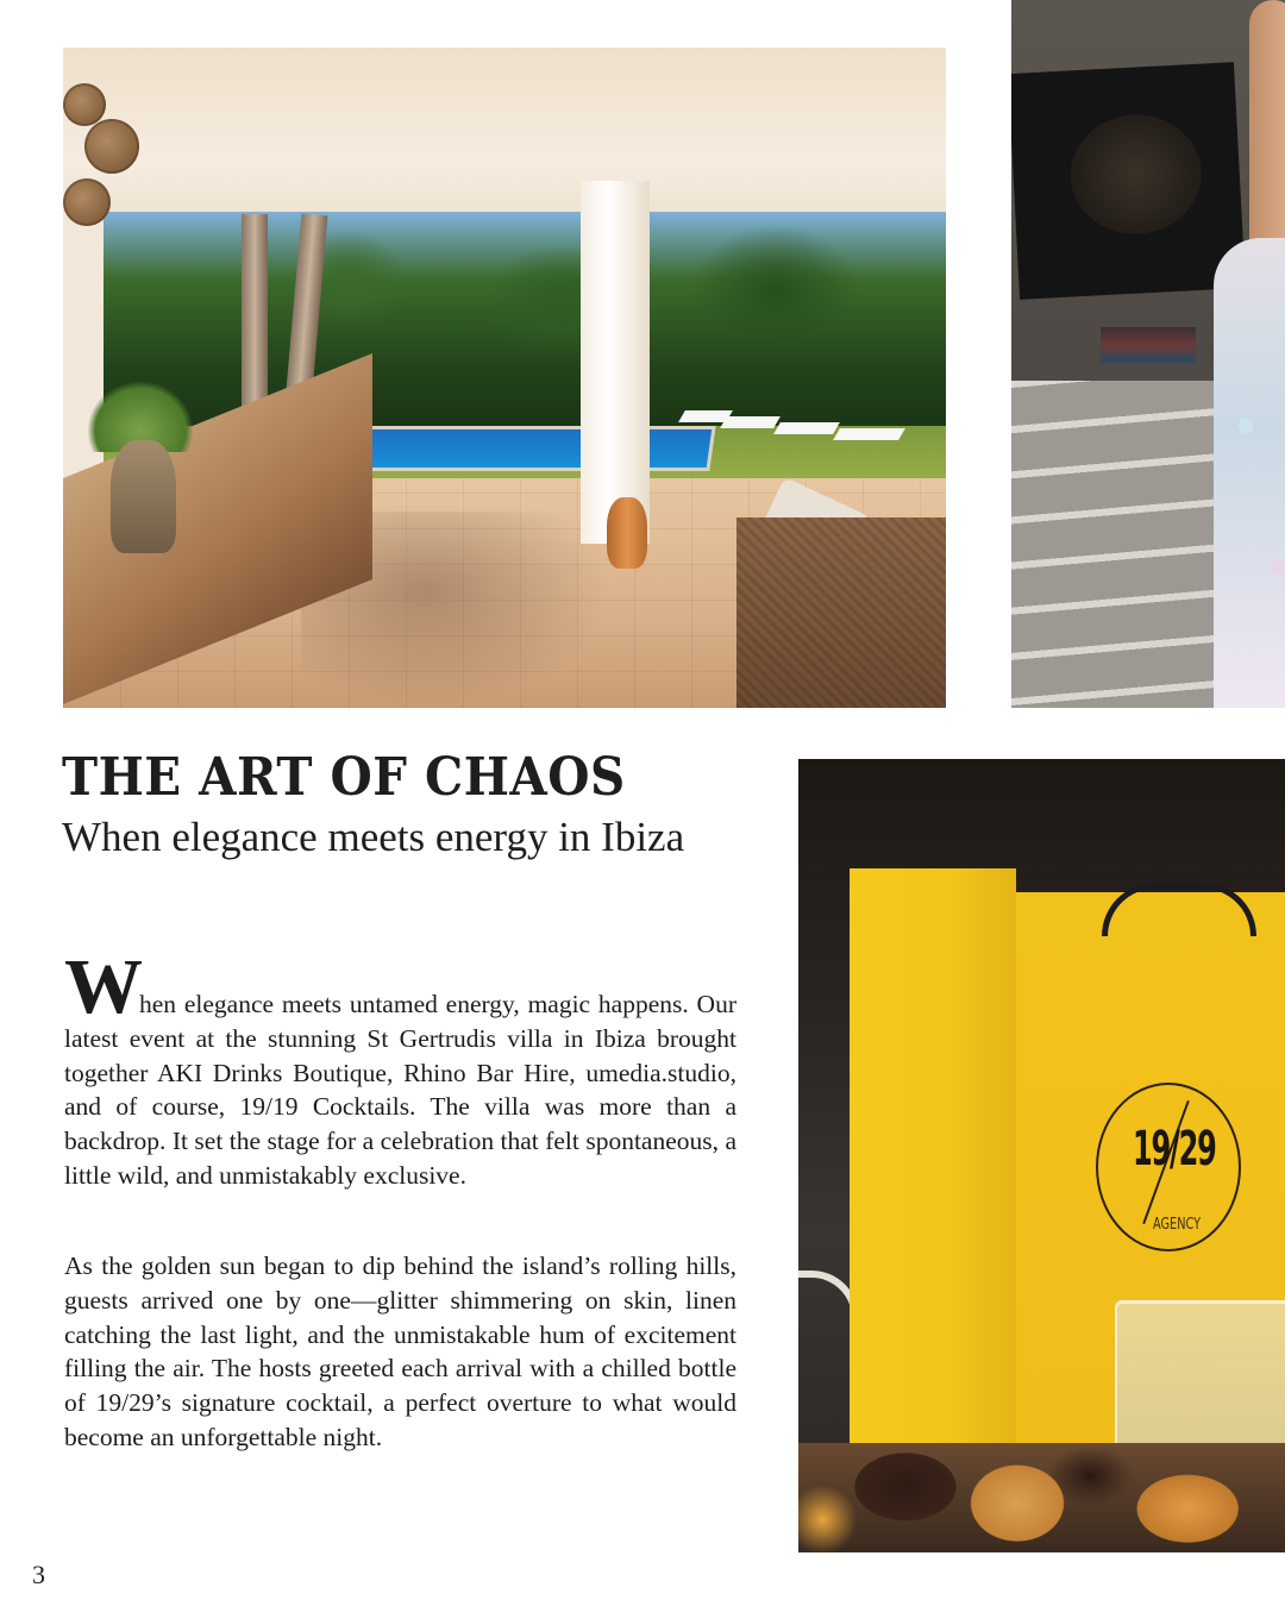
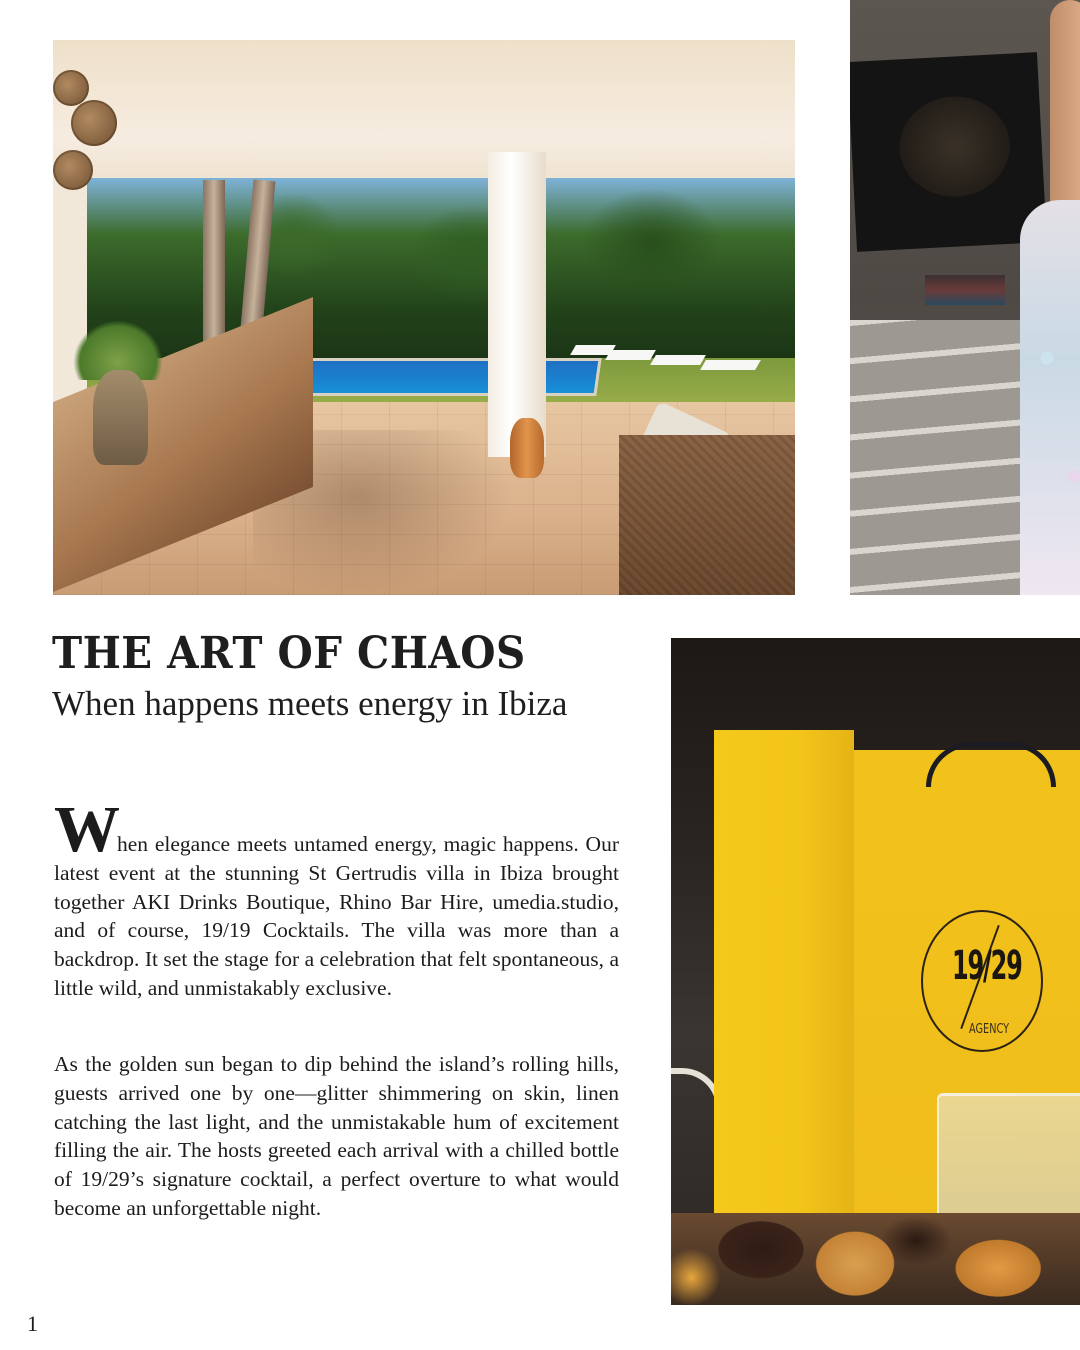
  THE ART OF CHAOS
- When elegance meets energy in Ibiza
+ When happens meets energy in Ibiza
  When elegance meets untamed energy, magic happens. Our latest event at the stunning St Gertrudis villa in Ibiza brought together AKI Drinks Boutique, Rhino Bar Hire, umedia.studio, and of course, 19/19 Cocktails. The villa was more than a backdrop. It set the stage for a celebration that felt spontaneous, a little wild, and unmistakably exclusive.
  As the golden sun began to dip behind the island’s rolling hills, guests arrived one by one—glitter shimmering on skin, linen catching the last light, and the unmistakable hum of excitement filling the air. The hosts greeted each arrival with a chilled bottle of 19/29’s signature cocktail, a perfect overture to what would become an unforgettable night.
  19/29
  AGENCY
- 3
+ 1
